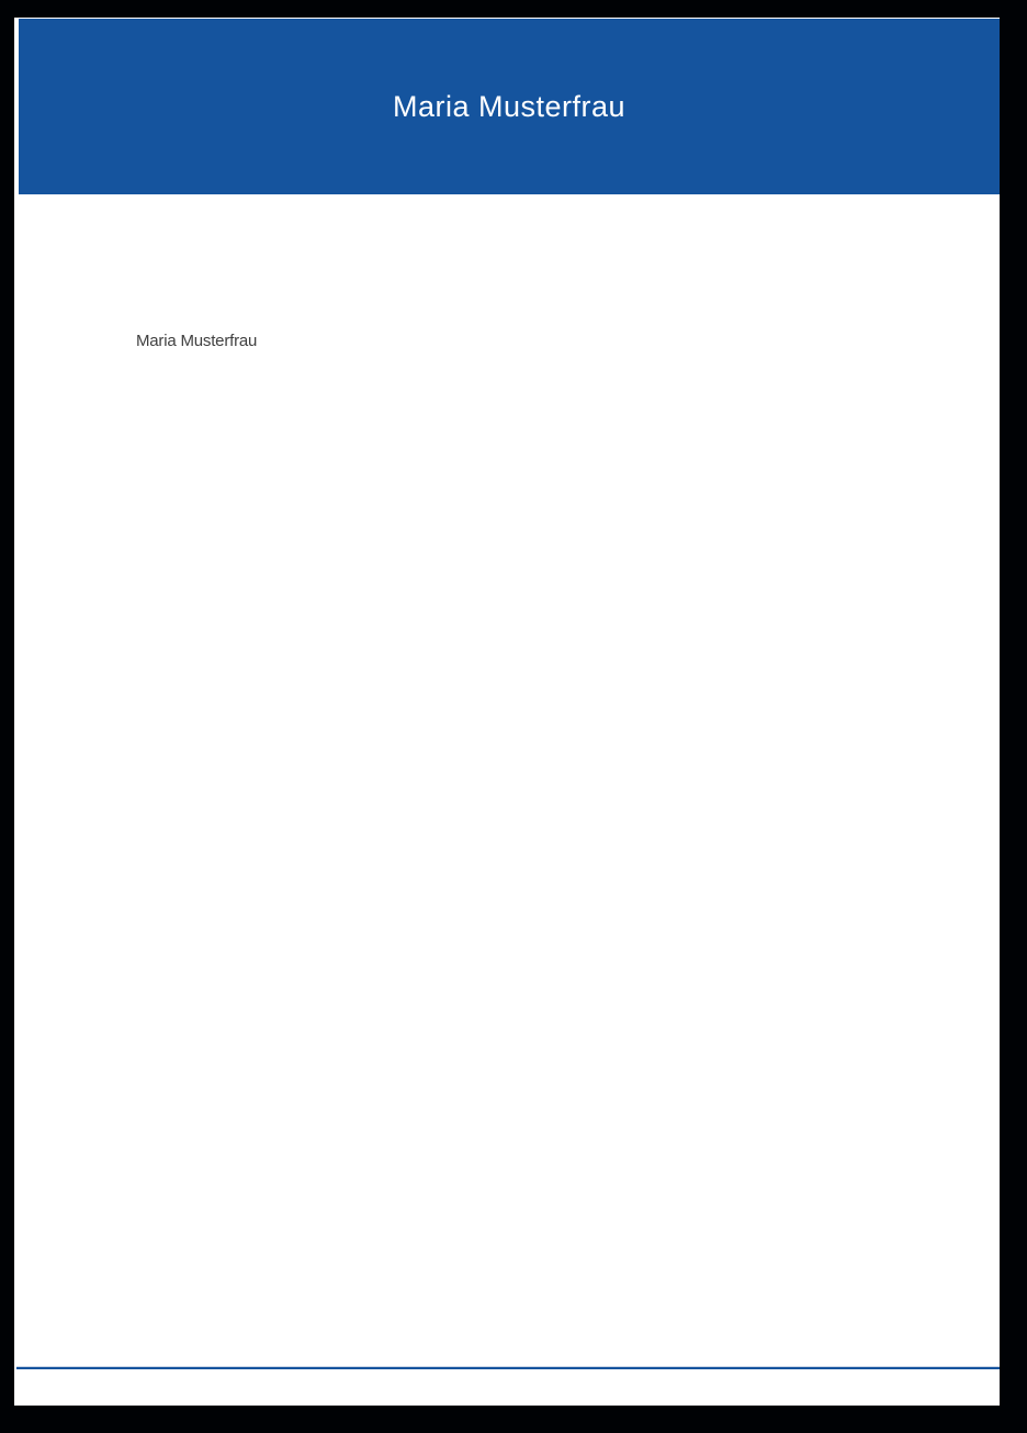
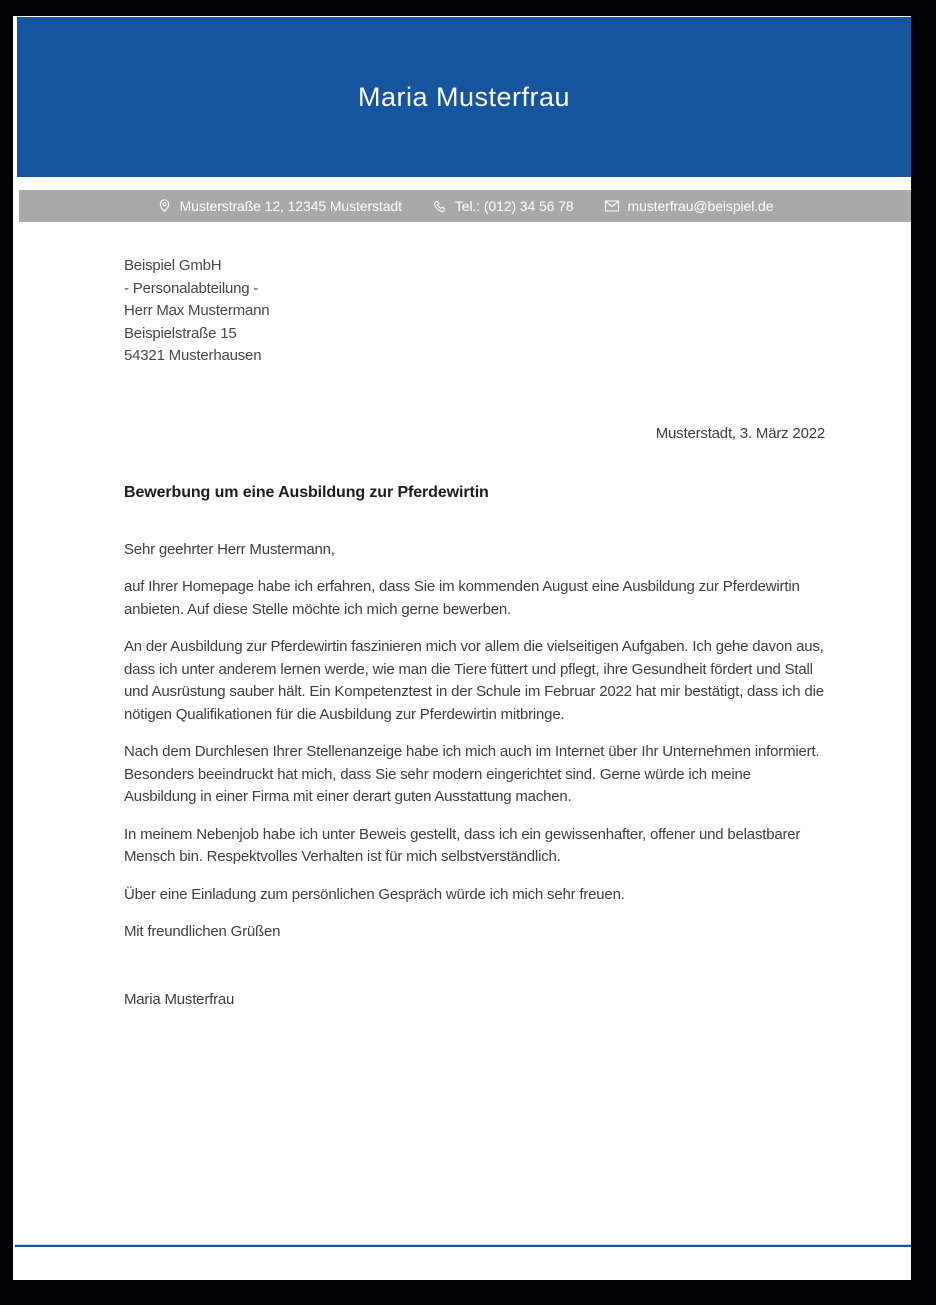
  Maria Musterfrau
+ Musterstraße 12, 12345 Musterstadt
+ Tel.: (012) 34 56 78
+ musterfrau@beispiel.de
+ Beispiel GmbH
+ - Personalabteilung -
+ Herr Max Mustermann
+ Beispielstraße 15
+ 54321 Musterhausen
+ Musterstadt, 3. März 2022
+ Bewerbung um eine Ausbildung zur Pferdewirtin
+ Sehr geehrter Herr Mustermann,
+ auf Ihrer Homepage habe ich erfahren, dass Sie im kommenden August eine Ausbildung zur Pferdewirtin anbieten. Auf diese Stelle möchte ich mich gerne bewerben.
+ An der Ausbildung zur Pferdewirtin faszinieren mich vor allem die vielseitigen Aufgaben. Ich gehe davon aus, dass ich unter anderem lernen werde, wie man die Tiere füttert und pflegt, ihre Gesundheit fördert und Stall und Ausrüstung sauber hält. Ein Kompetenztest in der Schule im Februar 2022 hat mir bestätigt, dass ich die nötigen Qualifikationen für die Ausbildung zur Pferdewirtin mitbringe.
+ Nach dem Durchlesen Ihrer Stellenanzeige habe ich mich auch im Internet über Ihr Unternehmen informiert. Besonders beeindruckt hat mich, dass Sie sehr modern eingerichtet sind. Gerne würde ich meine Ausbildung in einer Firma mit einer derart guten Ausstattung machen.
+ In meinem Nebenjob habe ich unter Beweis gestellt, dass ich ein gewissenhafter, offener und belastbarer Mensch bin. Respektvolles Verhalten ist für mich selbstverständlich.
+ Über eine Einladung zum persönlichen Gespräch würde ich mich sehr freuen.
+ Mit freundlichen Grüßen
  Maria Musterfrau
